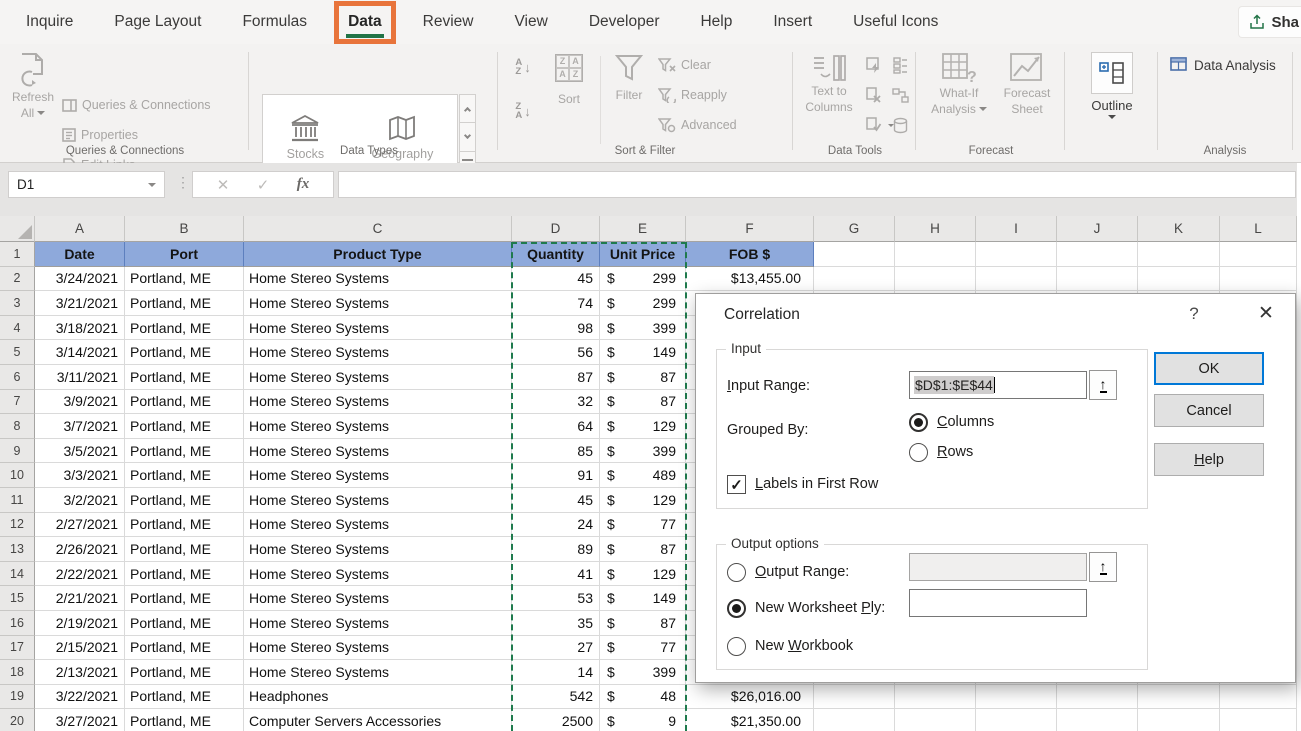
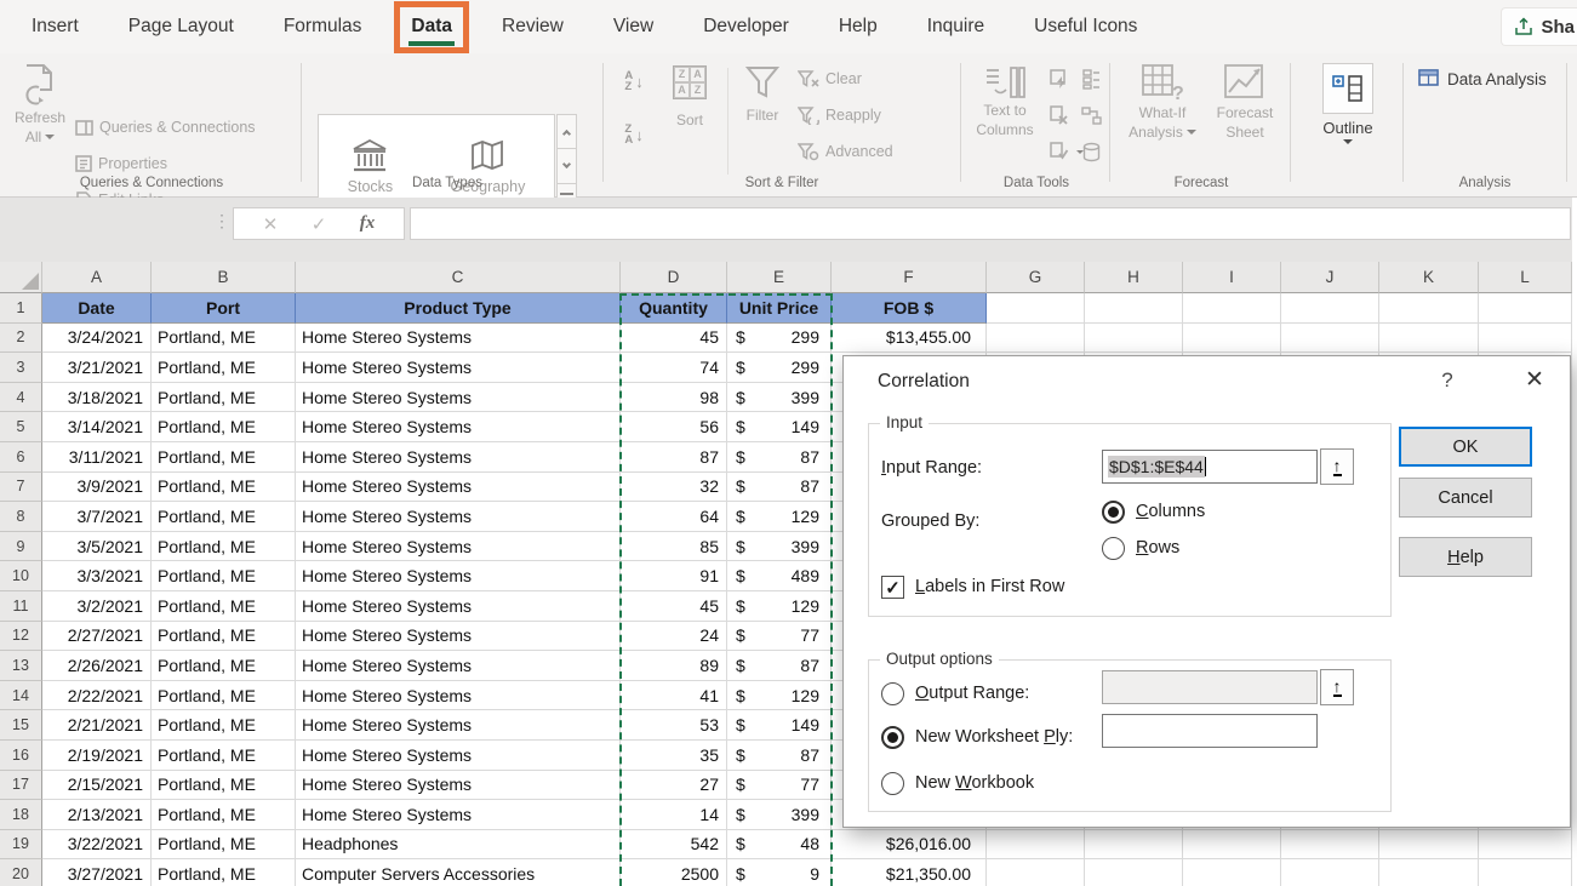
- Inquire
+ Insert
  Page Layout
  Formulas
  Data
  Review
  View
  Developer
  Help
- Insert
+ Inquire
  Useful Icons
  Sha
  Refresh
  All
  Queries & Connections
  Properties
  Queries & Connections
  Stocks
  Geography
  Data Types
  A
  Z
  ↓
  Z
  A
  ↓
  Z
  A
  A
  Z
  Sort
  Filter
  Clear
  Reapply
  Advanced
  Sort & Filter
  Text to
  Columns
  Data Tools
  ?
  What-If
  Analysis
  Forecast
  Sheet
  Forecast
  Outline
  Data Analysis
  Analysis
- D1
  ⋮
  ✕
  ✓
  fx
  A
  B
  C
  D
  E
  F
  G
  H
  I
  J
  K
  L
  1
  Date
  Port
  Product Type
  Quantity
  Unit Price
  FOB $
  2
  3/24/2021
  Portland, ME
  Home Stereo Systems
  45
  $
  299
  $13,455.00
  3
  3/21/2021
  Portland, ME
  Home Stereo Systems
  74
  $
  299
  4
  3/18/2021
  Portland, ME
  Home Stereo Systems
  98
  $
  399
  5
  3/14/2021
  Portland, ME
  Home Stereo Systems
  56
  $
  149
  6
  3/11/2021
  Portland, ME
  Home Stereo Systems
  87
  $
  87
  7
  3/9/2021
  Portland, ME
  Home Stereo Systems
  32
  $
  87
  8
  3/7/2021
  Portland, ME
  Home Stereo Systems
  64
  $
  129
  9
  3/5/2021
  Portland, ME
  Home Stereo Systems
  85
  $
  399
  10
  3/3/2021
  Portland, ME
  Home Stereo Systems
  91
  $
  489
  11
  3/2/2021
  Portland, ME
  Home Stereo Systems
  45
  $
  129
  12
  2/27/2021
  Portland, ME
  Home Stereo Systems
  24
  $
  77
  13
  2/26/2021
  Portland, ME
  Home Stereo Systems
  89
  $
  87
  14
  2/22/2021
  Portland, ME
  Home Stereo Systems
  41
  $
  129
  15
  2/21/2021
  Portland, ME
  Home Stereo Systems
  53
  $
  149
  16
  2/19/2021
  Portland, ME
  Home Stereo Systems
  35
  $
  87
  17
  2/15/2021
  Portland, ME
  Home Stereo Systems
  27
  $
  77
  18
  2/13/2021
  Portland, ME
  Home Stereo Systems
  14
  $
  399
  19
  3/22/2021
  Portland, ME
  Headphones
  542
  $
  48
  $26,016.00
  20
  3/27/2021
  Portland, ME
  Computer Servers Accessories
  2500
  $
  9
  $21,350.00
  Correlation
  ?
  ✕
  Input
  Input Range:
  $D$1:$E$44
  ↑
  Grouped By:
  Columns
  Rows
  ✓
  Labels in First Row
  OK
  Cancel
  Help
  Output options
  Output Range:
  ↑
  New Worksheet Ply:
  New Workbook
